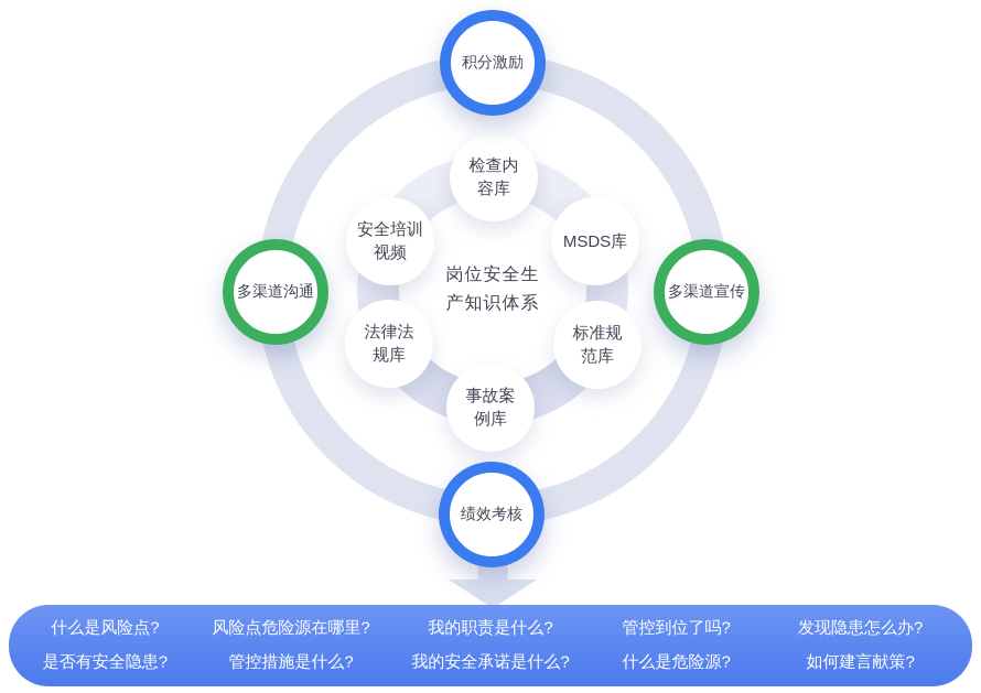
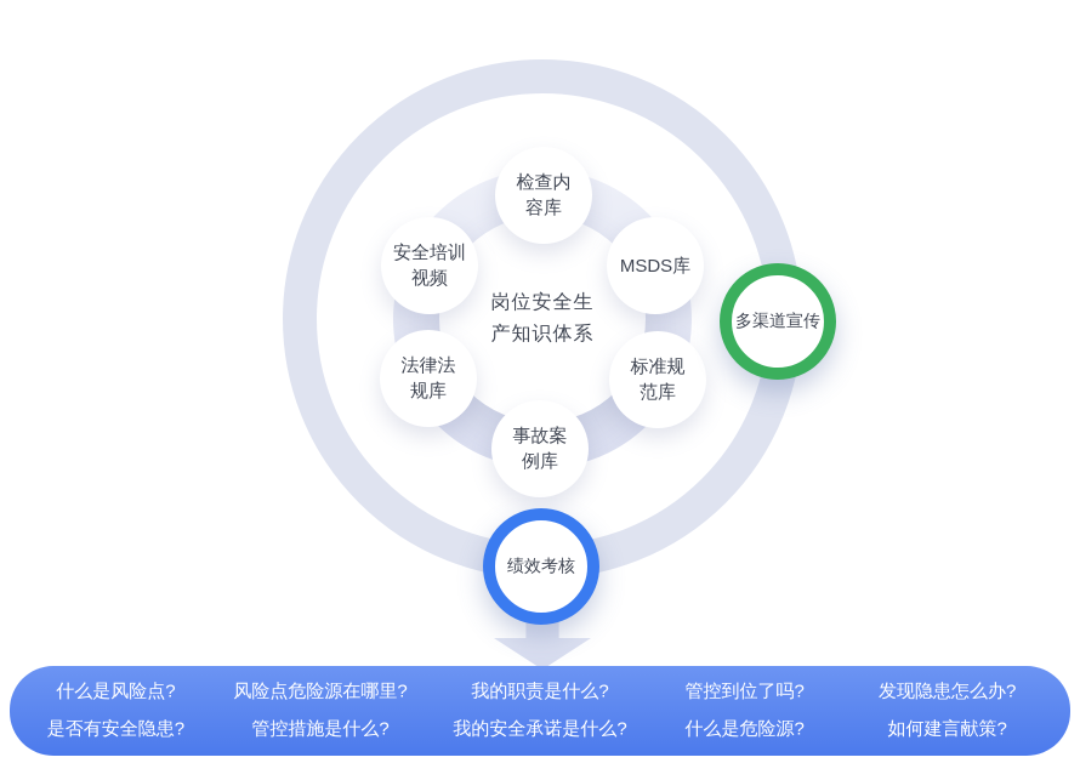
  岗位安全生
  产知识体系
  检查内
  容库
  安全培训
  视频
  MSDS库
  法律法
  规库
  标准规
  范库
  事故案
  例库
- 积分激励
- 多渠道沟通
  多渠道宣传
  绩效考核
  什么是风险点?
  是否有安全隐患?
  风险点危险源在哪里?
  管控措施是什么?
  我的职责是什么?
  我的安全承诺是什么?
  管控到位了吗?
  什么是危险源?
  发现隐患怎么办?
  如何建言献策?
